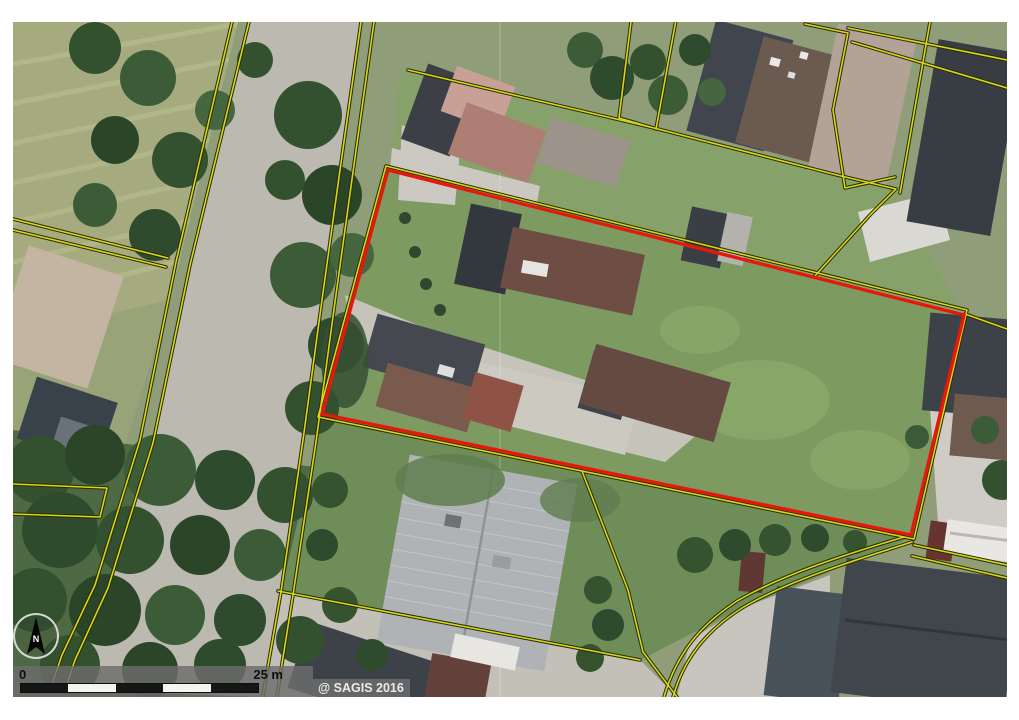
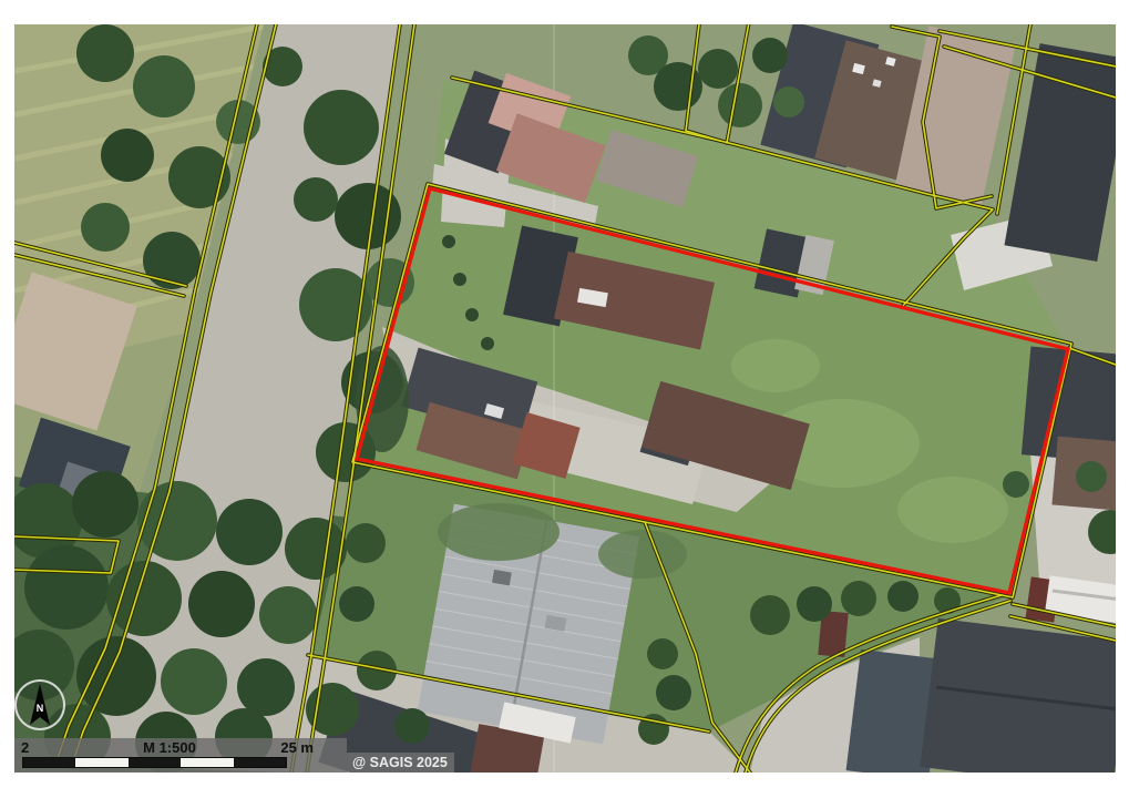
  N
- 0
+ 2
+ M 1:500
  25 m
- @ SAGIS 2016
+ @ SAGIS 2025
